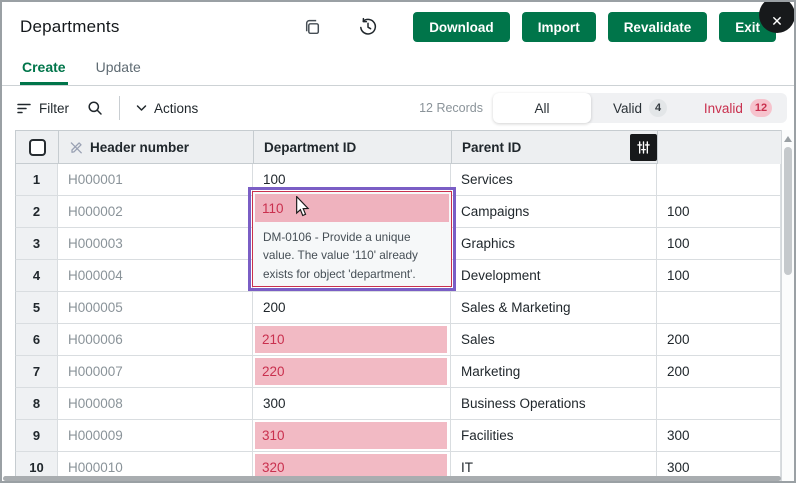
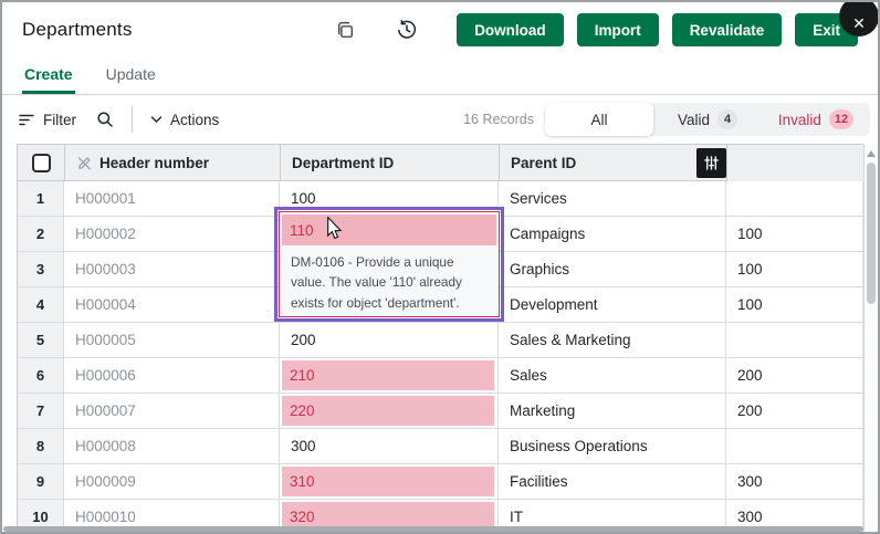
  Departments
  Download
  Import
  Revalidate
  Exit
  ✕
  Create
  Update
  Filter
  Actions
- 12 Records
+ 16 Records
  All
  Valid
  4
  Invalid
  12
  Header number
  Department ID
  Parent ID
  1
  H000001
  100
  Services
  2
  H000002
  Campaigns
  100
  3
  H000003
  Graphics
  100
  4
  H000004
  Development
  100
  5
  H000005
  200
  Sales & Marketing
  6
  H000006
  210
  Sales
  200
  7
  H000007
  220
  Marketing
  200
  8
  H000008
  300
  Business Operations
  9
  H000009
  310
  Facilities
  300
  10
  H000010
  320
  IT
  300
  110
  DM-0106 - Provide a unique value. The value '110' already exists for object 'department'.
